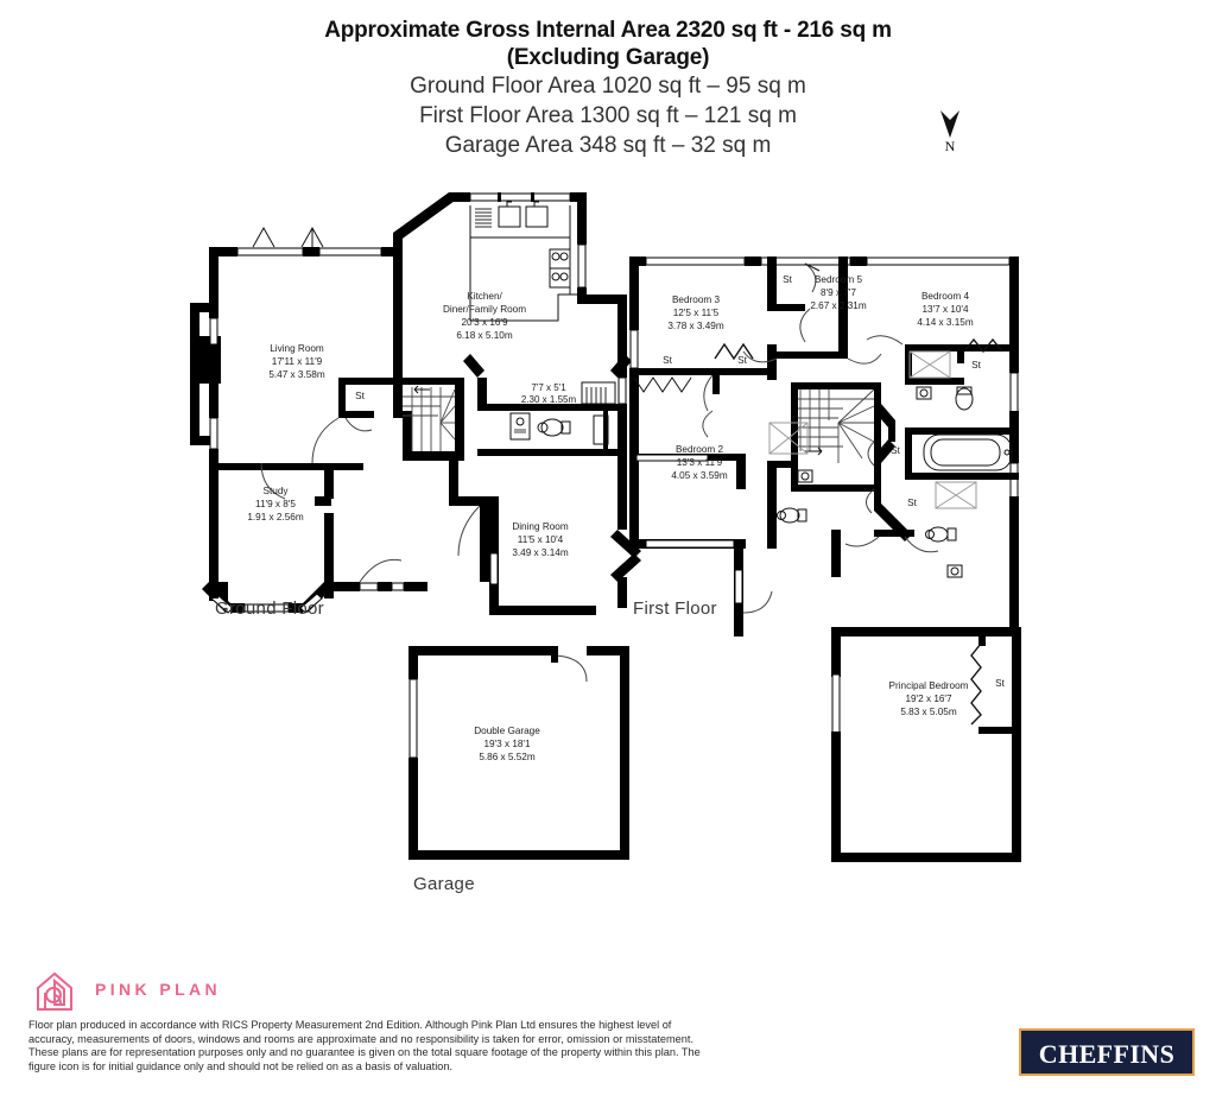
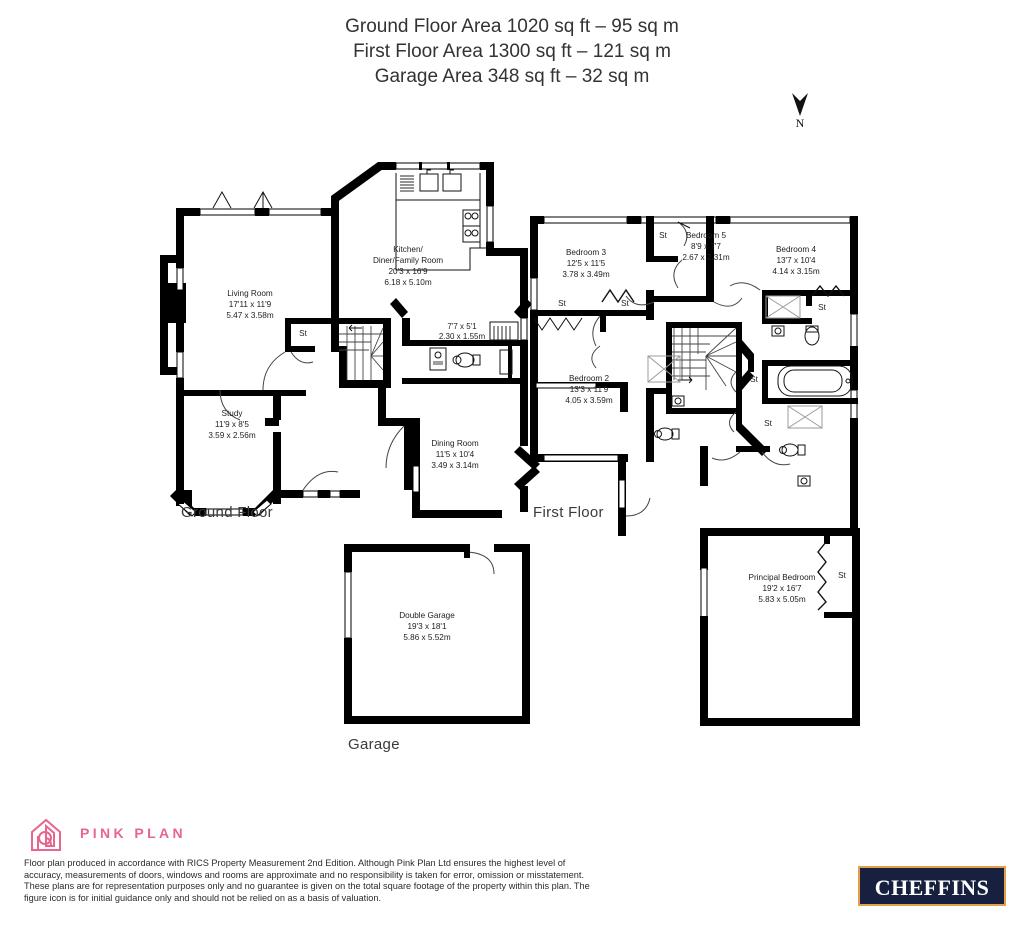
- Approximate Gross Internal Area 2320 sq ft - 216 sq m
- (Excluding Garage)
  Ground Floor Area 1020 sq ft – 95 sq m
  First Floor Area 1300 sq ft – 121 sq m
  Garage Area 348 sq ft – 32 sq m
  N
  St
  Living Room
  17'11 x 11'9
  5.47 x 3.58m
  Kitchen/
  Diner/Family Room
  20'3 x 16'9
  6.18 x 5.10m
  Study
  11'9 x 8'5
- 1.91 x 2.56m
+ 3.59 x 2.56m
  Dining Room
  11'5 x 10'4
  3.49 x 3.14m
  7'7 x 5'1
  2.30 x 1.55m
  St
  St
  St
  St
  St
  St
  St
  Principal Bedroom
  19'2 x 16'7
  5.83 x 5.05m
  Bedroom 3
  12'5 x 11'5
  3.78 x 3.49m
  Bedroom 5
  8'9 x 7'7
  2.67 x 2.31m
  Bedroom 4
  13'7 x 10'4
  4.14 x 3.15m
  Bedroom 2
  13'3 x 11'9
  4.05 x 3.59m
  Double Garage
  19'3 x 18'1
  5.86 x 5.52m
  Ground Floor
  First Floor
  Garage
  PINK PLAN
  Floor plan produced in accordance with RICS Property Measurement 2nd Edition. Although Pink Plan Ltd ensures the highest level of accuracy, measurements of doors, windows and rooms are approximate and no responsibility is taken for error, omission or misstatement. These plans are for representation purposes only and no guarantee is given on the total square footage of the property within this plan. The figure icon is for initial guidance only and should not be relied on as a basis of valuation.
  CHEFFINS
